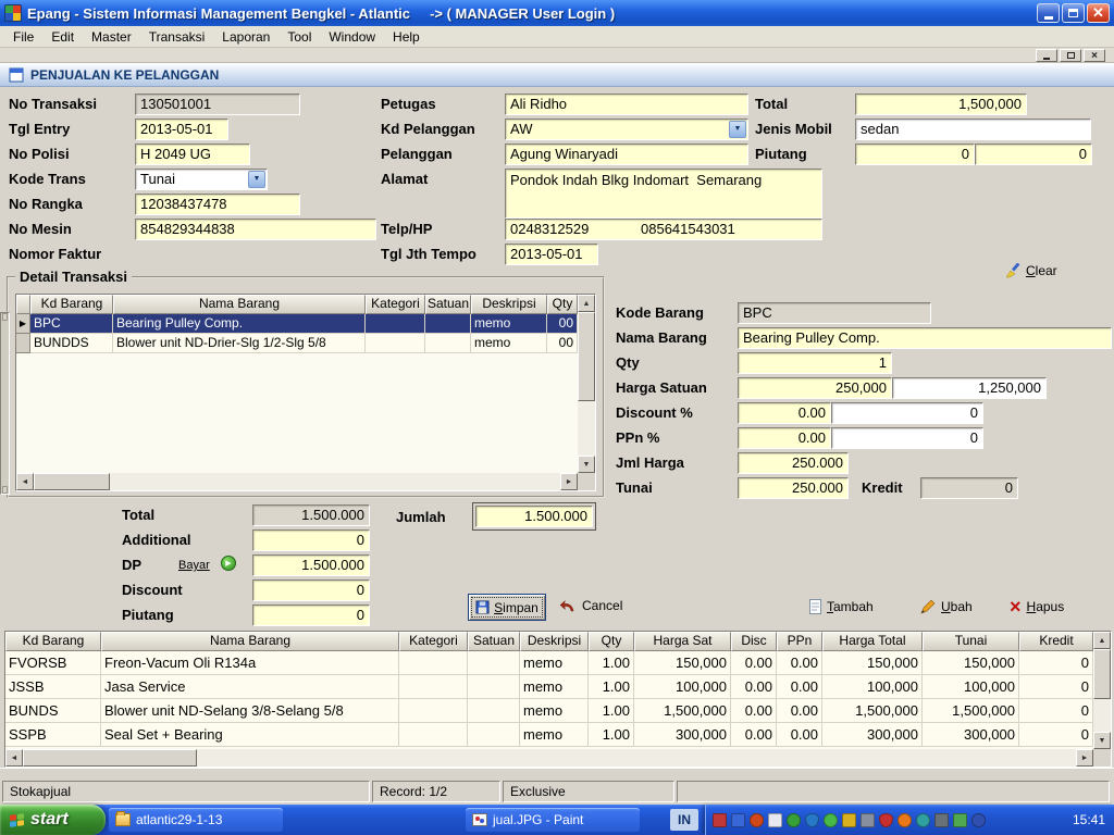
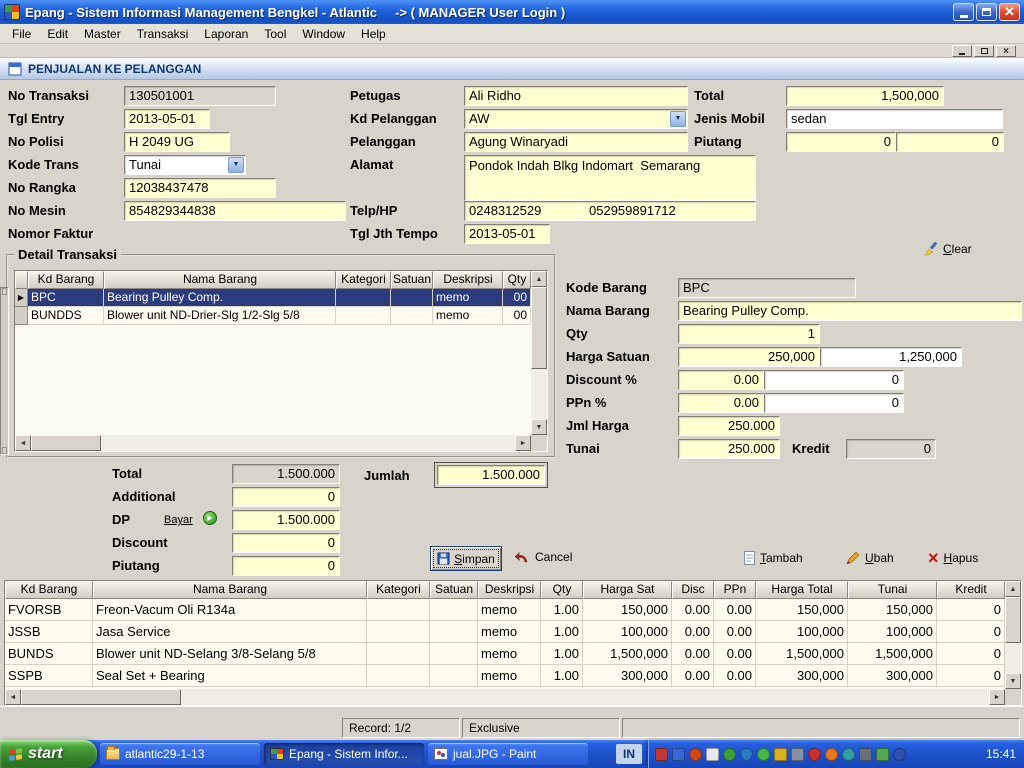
  Epang - Sistem Informasi Management Bengkel - Atlantic -> ( MANAGER User Login )
  ✕
  File
  Edit
  Master
  Transaksi
  Laporan
  Tool
  Window
  Help
  ×
  PENJUALAN KE PELANGGAN
  No Transaksi
  130501001
  Tgl Entry
  2013-05-01
  No Polisi
  H 2049 UG
  Kode Trans
  Tunai
  No Rangka
  12038437478
  No Mesin
  854829344838
  Nomor Faktur
  Petugas
  Ali Ridho
  Kd Pelanggan
  AW
  Pelanggan
  Agung Winaryadi
  Alamat
  Pondok Indah Blkg Indomart Semarang
  Telp/HP
  0248312529
- 085641543031
+ 052959891712
  Tgl Jth Tempo
  2013-05-01
  Total
  1,500,000
  Jenis Mobil
  sedan
  Piutang
  0
  0
  Clear
  Detail Transaksi
  Kd Barang
  Nama Barang
  Kategori
  Satuan
  Deskripsi
  Qty
  ▶
  BPC
  Bearing Pulley Comp.
  memo
  00
  BUNDDS
  Blower unit ND-Drier-Slg 1/2-Slg 5/8
  memo
  00
  Kode Barang
  BPC
  Nama Barang
  Bearing Pulley Comp.
  Qty
  1
  Harga Satuan
  250,000
  1,250,000
  Discount %
  0.00
  0
  PPn %
  0.00
  0
  Jml Harga
  250.000
  Tunai
  250.000
  Kredit
  0
  Total
  1.500.000
  Additional
  0
  DP
  Bayar
  1.500.000
  Discount
  0
  Piutang
  0
  Jumlah
  1.500.000
  Simpan
  Cancel
  Tambah
  Ubah
  ×
  Hapus
  Kd Barang
  Nama Barang
  Kategori
  Satuan
  Deskripsi
  Qty
  Harga Sat
  Disc
  PPn
  Harga Total
  Tunai
  Kredit
  FVORSB
  Freon-Vacum Oli R134a
  memo
  1.00
  150,000
  0.00
  0.00
  150,000
  150,000
  0
  JSSB
  Jasa Service
  memo
  1.00
  100,000
  0.00
  0.00
  100,000
  100,000
  0
  BUNDS
  Blower unit ND-Selang 3/8-Selang 5/8
  memo
  1.00
  1,500,000
  0.00
  0.00
  1,500,000
  1,500,000
  0
  SSPB
  Seal Set + Bearing
  memo
  1.00
  300,000
  0.00
  0.00
  300,000
  300,000
  0
- Stokapjual
  Record: 1/2
  Exclusive
  start
  atlantic29-1-13
+ Epang - Sistem Infor...
  jual.JPG - Paint
  IN
  15:41
